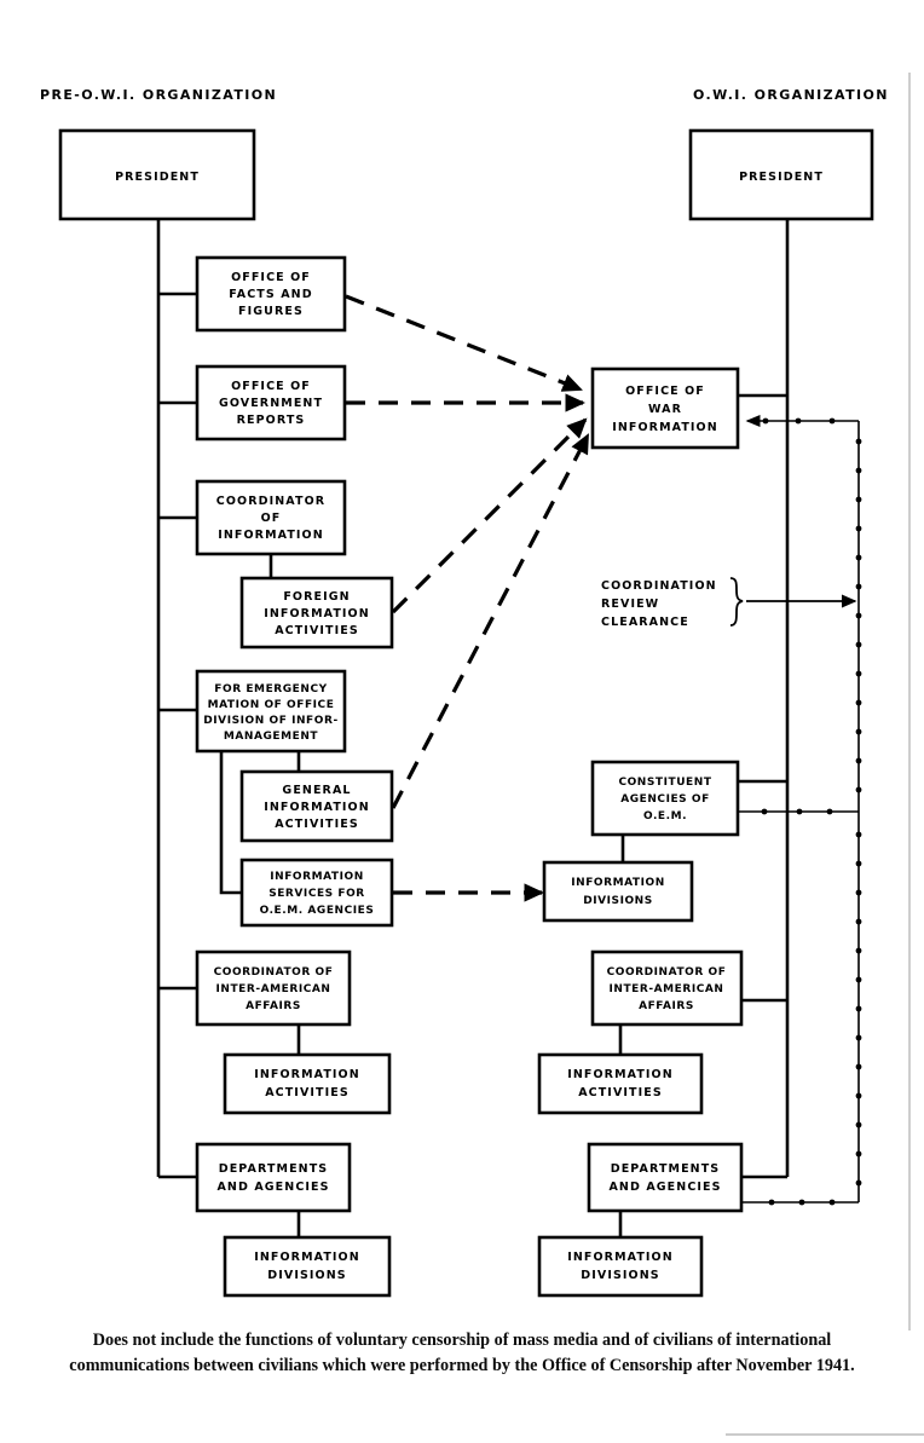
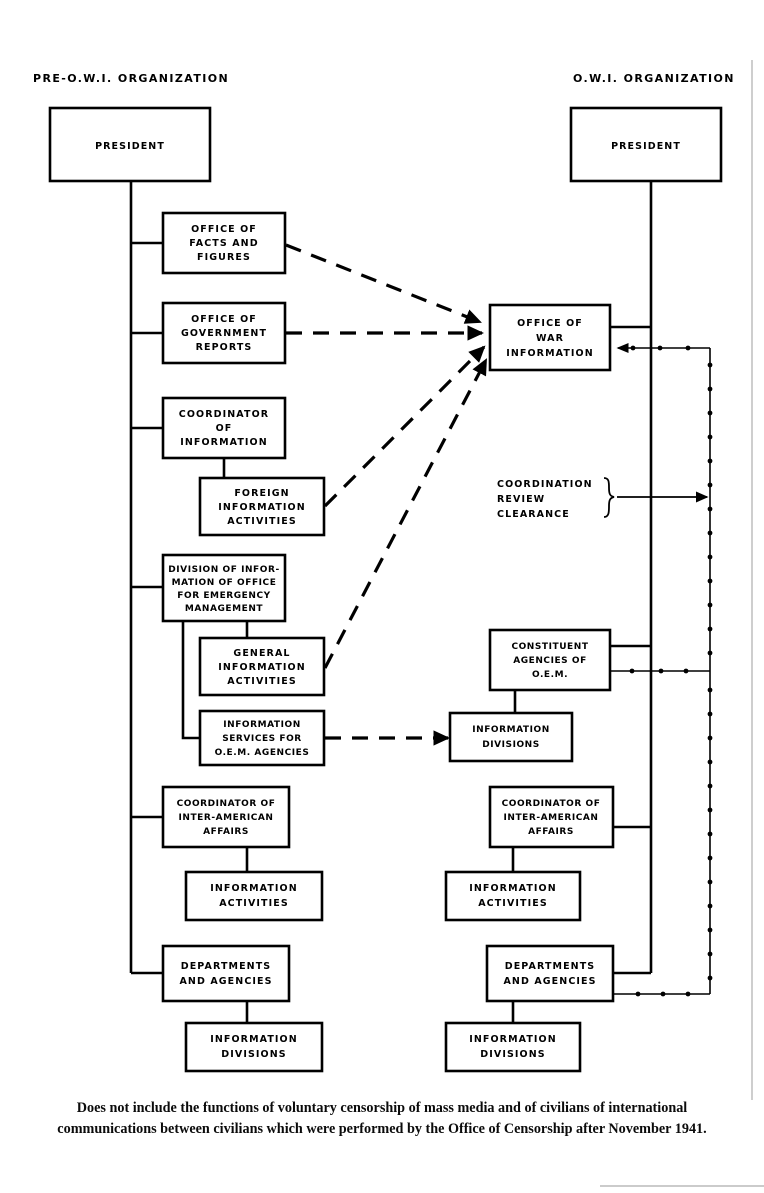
  PRE-O.W.I. ORGANIZATION
  O.W.I. ORGANIZATION
  PRESIDENT
  OFFICE OF
  FACTS AND
  FIGURES
  OFFICE OF
  GOVERNMENT
  REPORTS
  COORDINATOR
  OF
  INFORMATION
  FOREIGN
  INFORMATION
  ACTIVITIES
- FOR EMERGENCY
+ DIVISION OF INFOR-
  MATION OF OFFICE
- DIVISION OF INFOR-
+ FOR EMERGENCY
  MANAGEMENT
  GENERAL
  INFORMATION
  ACTIVITIES
  INFORMATION
  SERVICES FOR
  O.E.M. AGENCIES
  COORDINATOR OF
  INTER-AMERICAN
  AFFAIRS
  INFORMATION
  ACTIVITIES
  DEPARTMENTS
  AND AGENCIES
  INFORMATION
  DIVISIONS
  PRESIDENT
  OFFICE OF
  WAR
  INFORMATION
  CONSTITUENT
  AGENCIES OF
  O.E.M.
  INFORMATION
  DIVISIONS
  COORDINATOR OF
  INTER-AMERICAN
  AFFAIRS
  INFORMATION
  ACTIVITIES
  DEPARTMENTS
  AND AGENCIES
  INFORMATION
  DIVISIONS
  COORDINATION
  REVIEW
  CLEARANCE
  Does not include the functions of voluntary censorship of mass media and of civilians of international
  communications between civilians which were performed by the Office of Censorship after November 1941.
